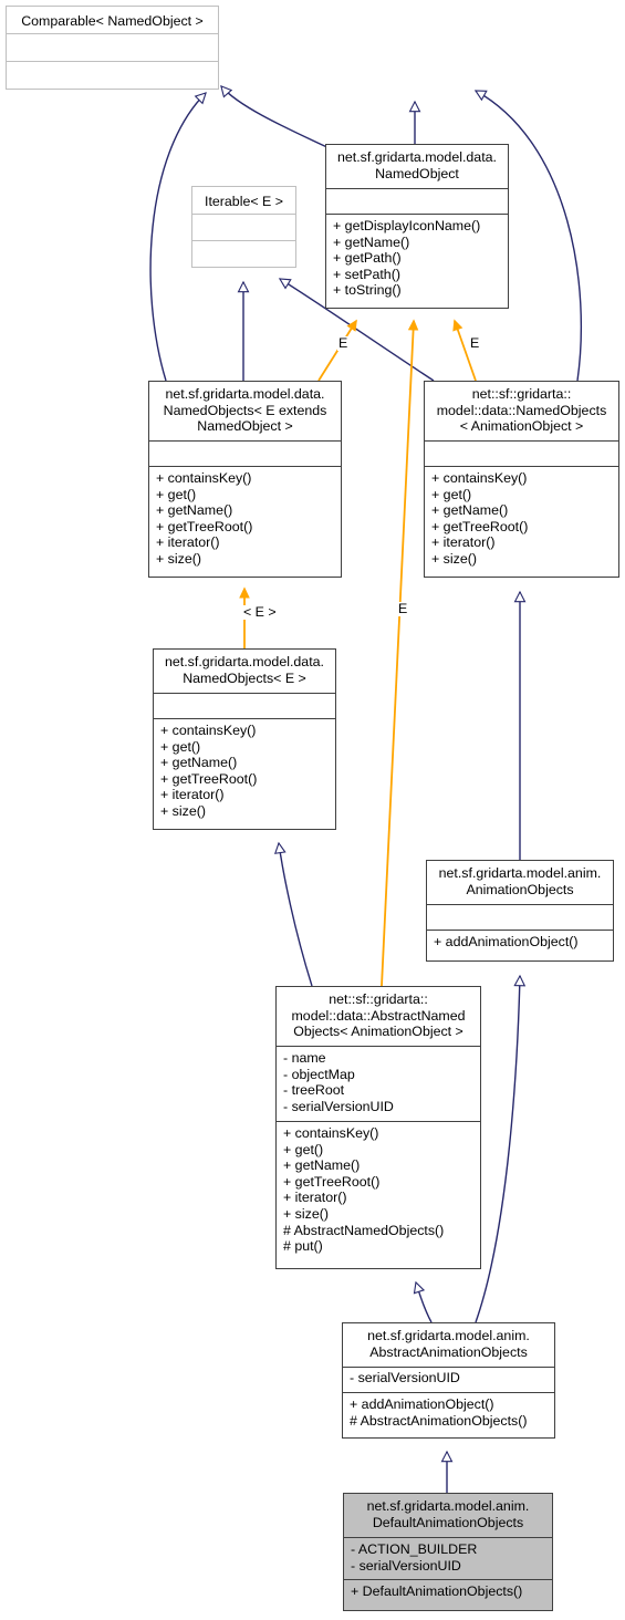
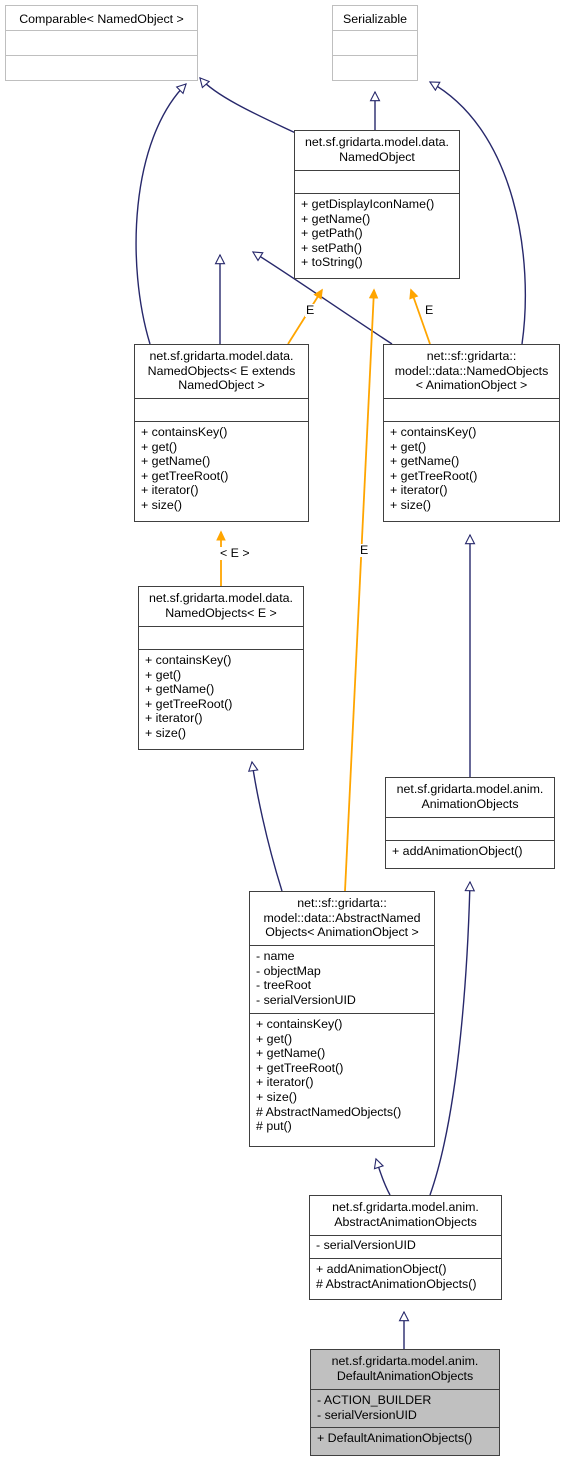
  Comparable< NamedObject >
+ Serializable
  net.sf.gridarta.model.data.
  NamedObject
  + getDisplayIconName()
  + getName()
  + getPath()
  + setPath()
  + toString()
- Iterable< E >
  net.sf.gridarta.model.data.
  NamedObjects< E extends
  NamedObject >
  + containsKey()
  + get()
  + getName()
  + getTreeRoot()
  + iterator()
  + size()
  net::sf::gridarta::
  model::data::NamedObjects
  < AnimationObject >
  + containsKey()
  + get()
  + getName()
  + getTreeRoot()
  + iterator()
  + size()
  net.sf.gridarta.model.data.
  NamedObjects< E >
  + containsKey()
  + get()
  + getName()
  + getTreeRoot()
  + iterator()
  + size()
  net.sf.gridarta.model.anim.
  AnimationObjects
  + addAnimationObject()
  net::sf::gridarta::
  model::data::AbstractNamed
  Objects< AnimationObject >
  - name
  - objectMap
  - treeRoot
  - serialVersionUID
  + containsKey()
  + get()
  + getName()
  + getTreeRoot()
  + iterator()
  + size()
  # AbstractNamedObjects()
  # put()
  net.sf.gridarta.model.anim.
  AbstractAnimationObjects
  - serialVersionUID
  + addAnimationObject()
  # AbstractAnimationObjects()
  net.sf.gridarta.model.anim.
  DefaultAnimationObjects
  - ACTION_BUILDER
  - serialVersionUID
  + DefaultAnimationObjects()
  E
  E
  E
  < E >
